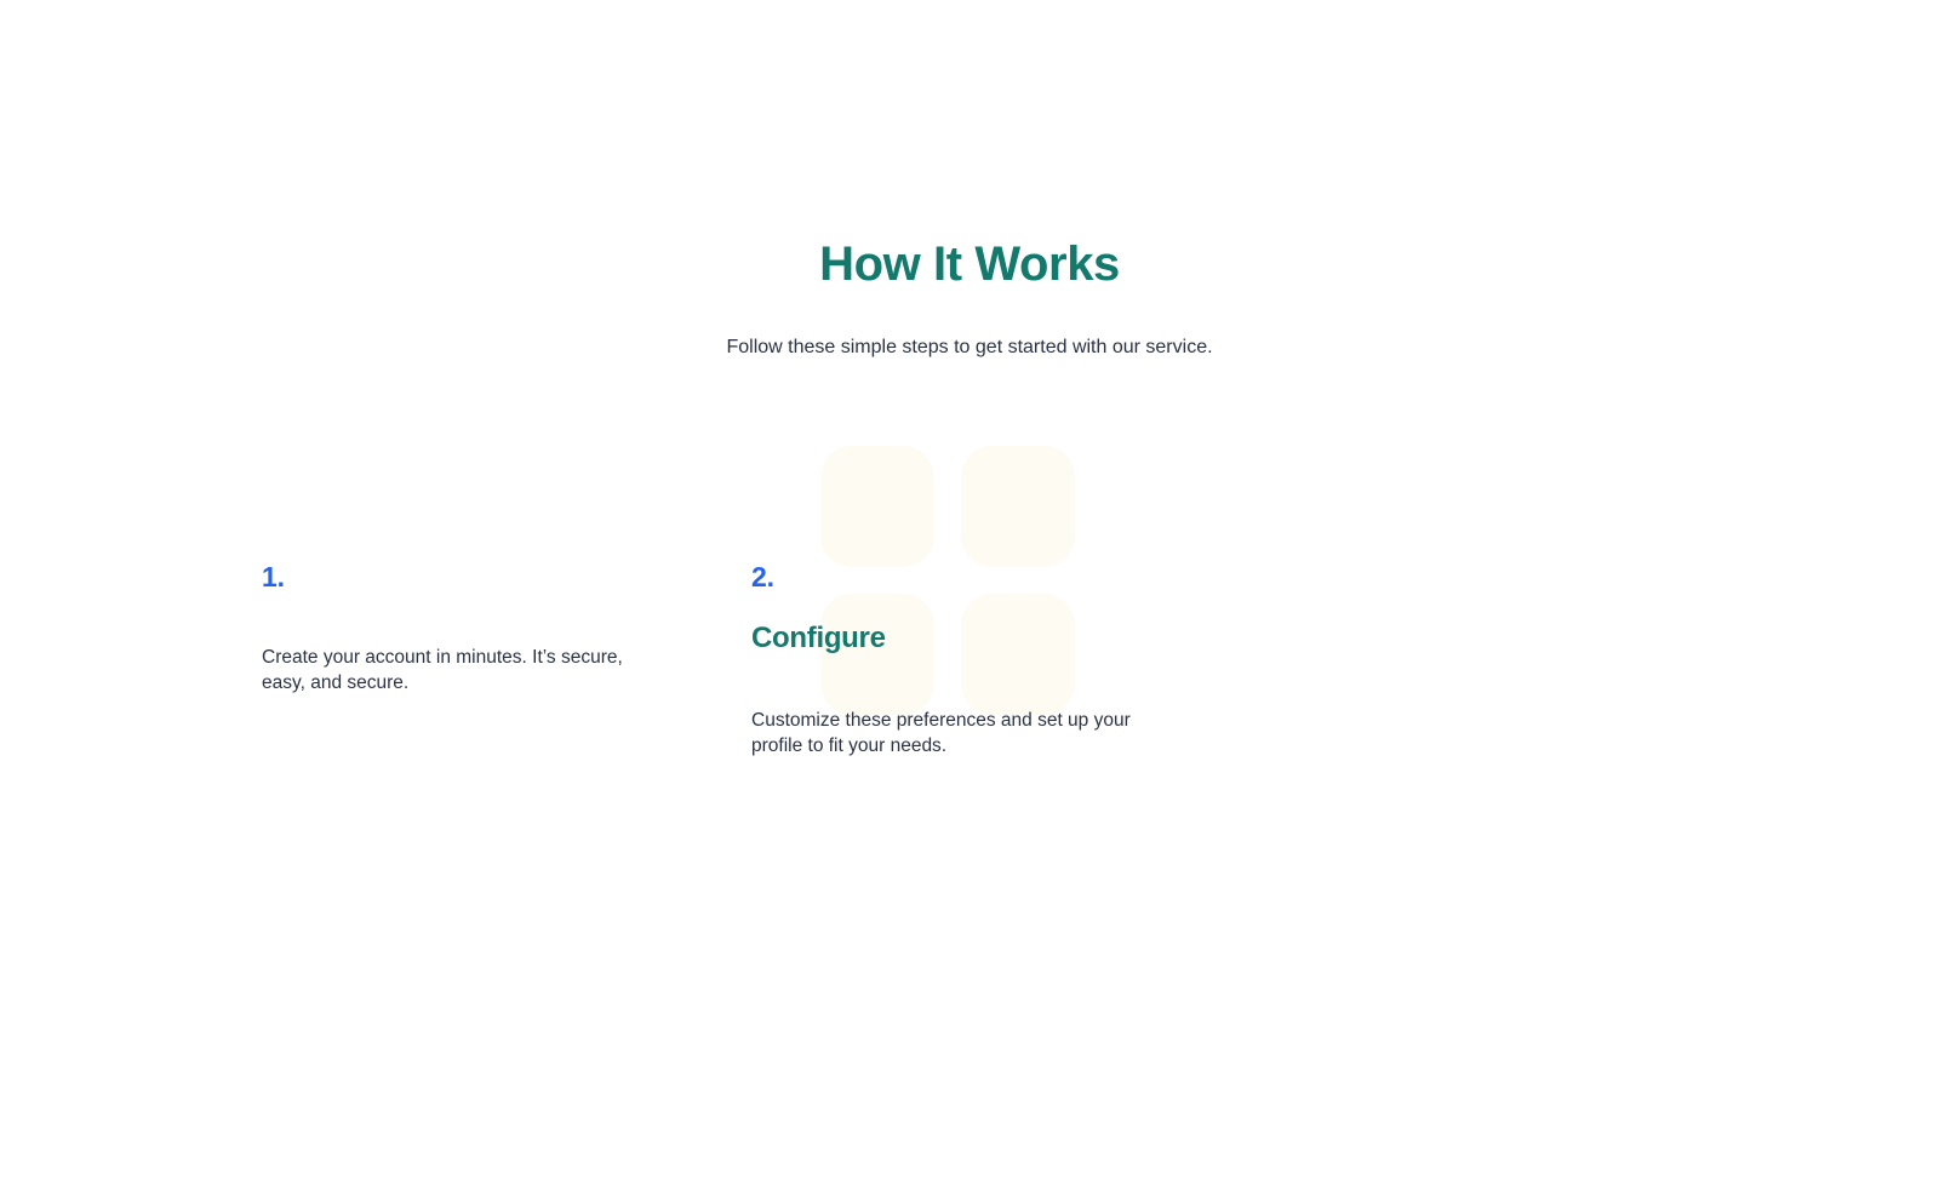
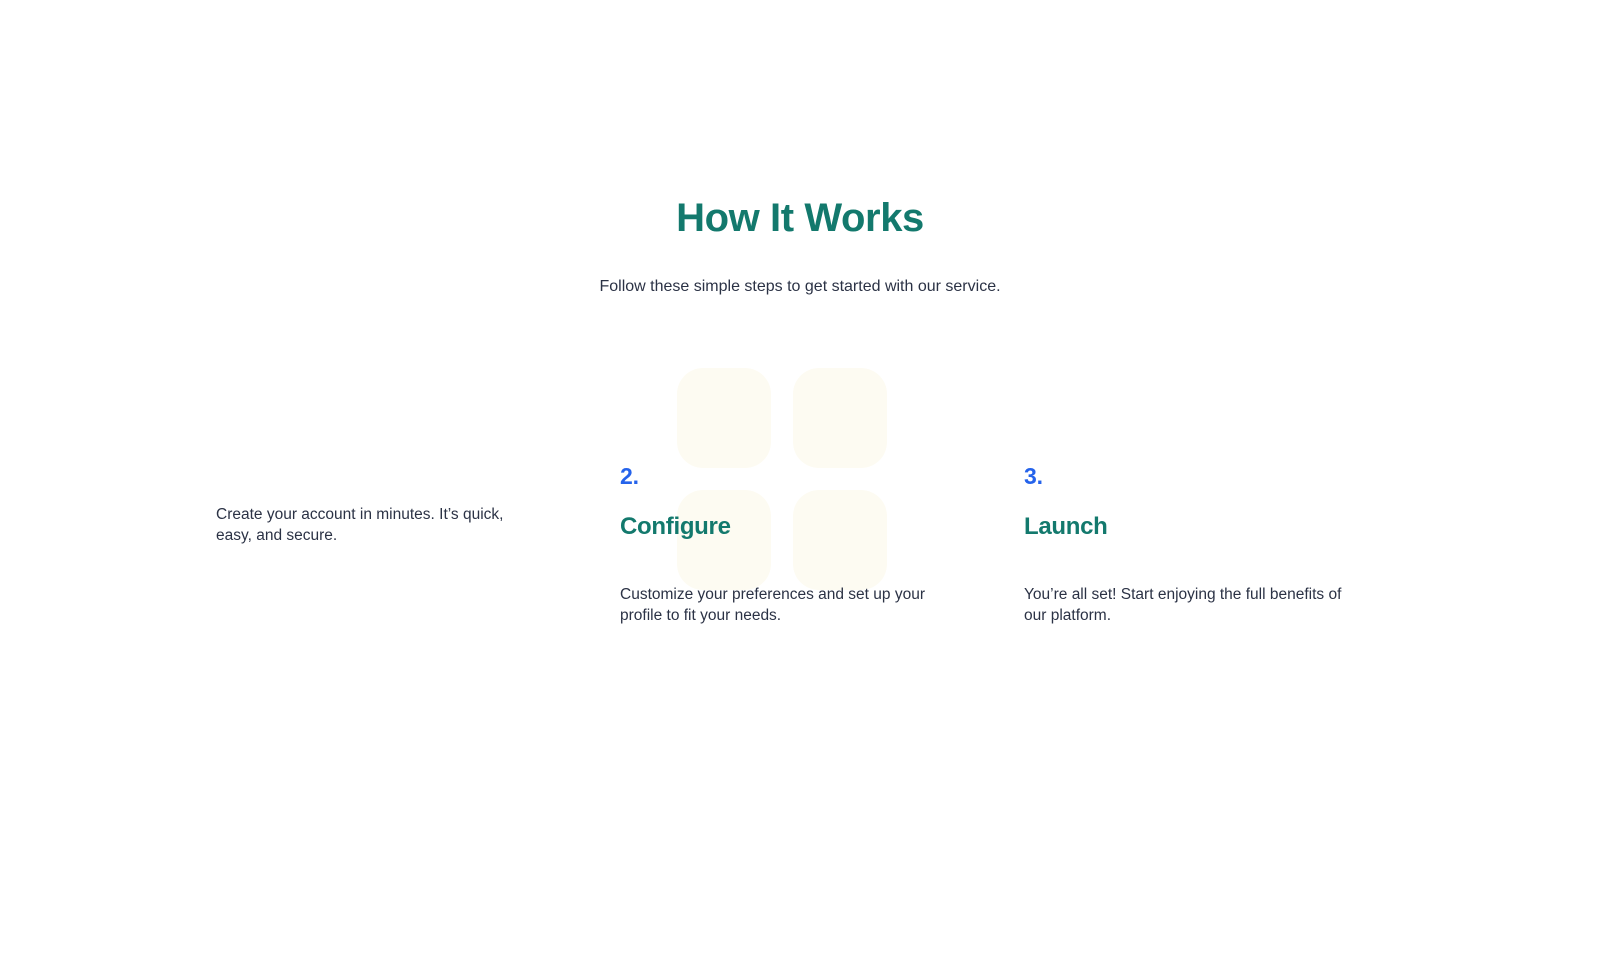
  How It Works
  Follow these simple steps to get started with our service.
- 1.
- Create your account in minutes. It’s secure, easy, and secure.
+ Create your account in minutes. It’s quick, easy, and secure.
  2.
  Configure
- Customize these preferences and set up your profile to fit your needs.
+ Customize your preferences and set up your profile to fit your needs.
+ 3.
+ Launch
+ You’re all set! Start enjoying the full benefits of our platform.
